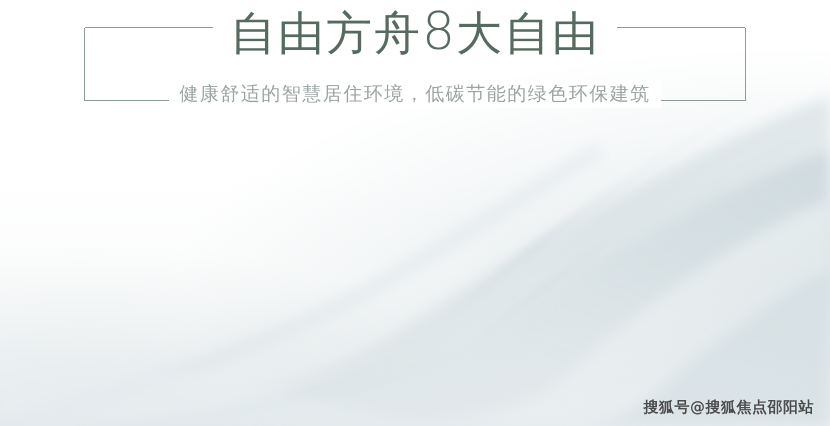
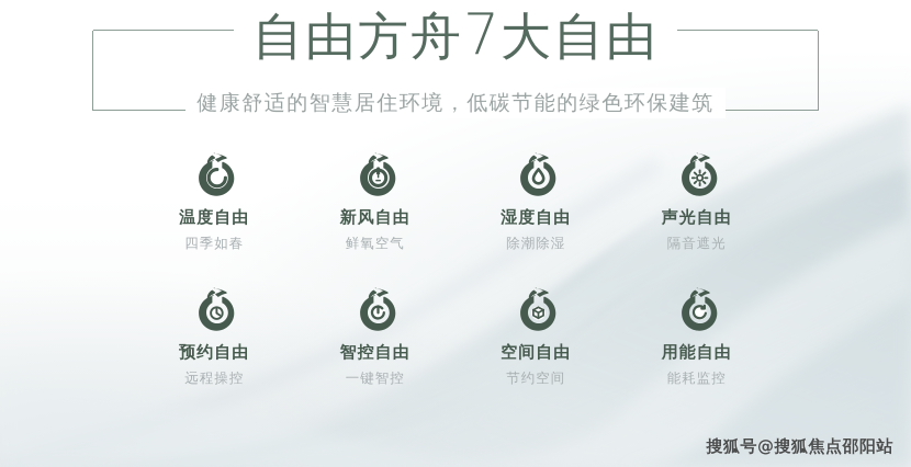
- 自由方舟8大自由
+ 自由方舟7大自由
  健康舒适的智慧居住环境，低碳节能的绿色环保建筑
+ 温度自由
+ 四季如春
+ 新风自由
+ 鲜氧空气
+ 湿度自由
+ 除潮除湿
+ 声光自由
+ 隔音遮光
+ 预约自由
+ 远程操控
+ 智控自由
+ 一键智控
+ 空间自由
+ 节约空间
+ 用能自由
+ 能耗监控
  搜狐号@搜狐焦点邵阳站
